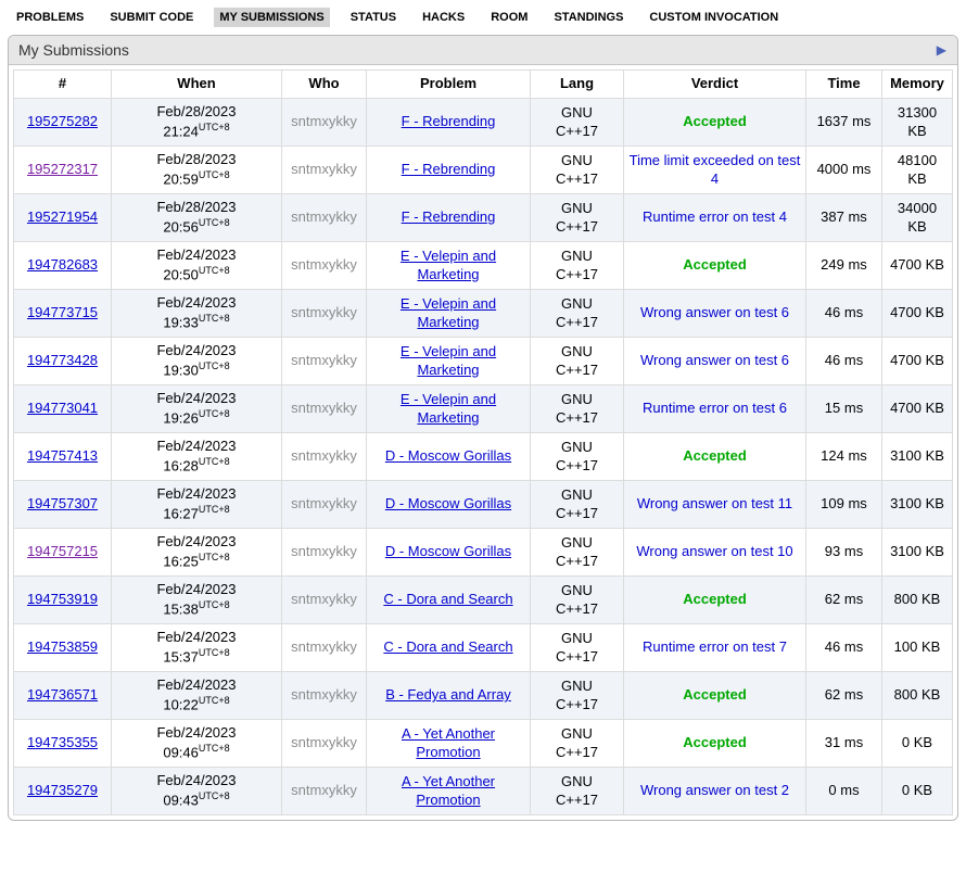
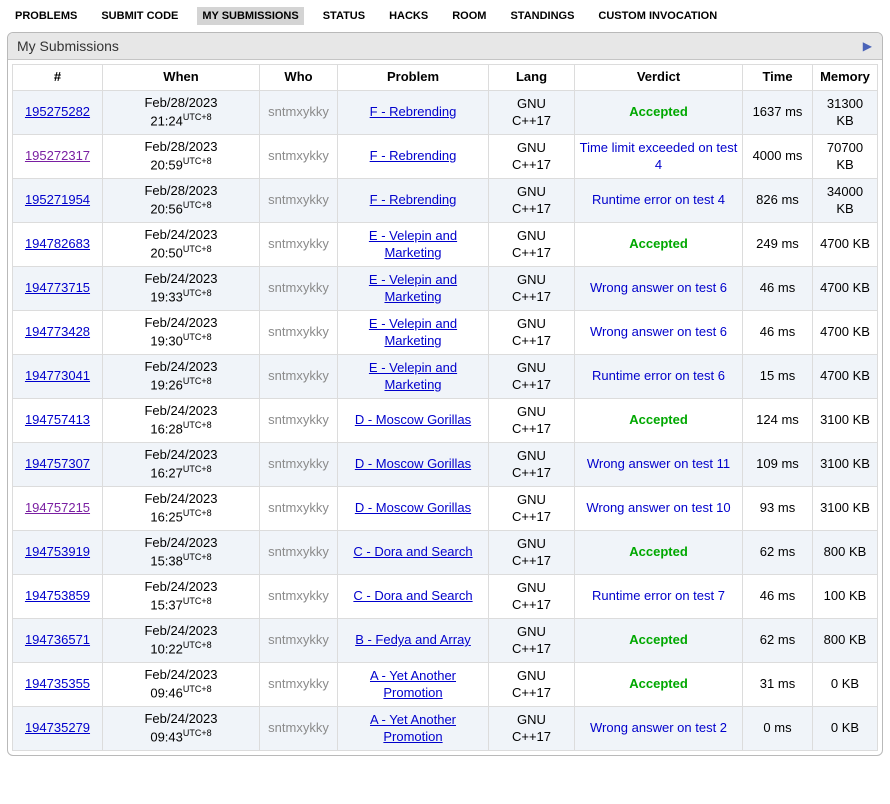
  PROBLEMS
  SUBMIT CODE
  MY SUBMISSIONS
  STATUS
  HACKS
  ROOM
  STANDINGS
  CUSTOM INVOCATION
  My Submissions
  ▶
  #	When	Who	Problem	Lang	Verdict	Time	Memory
  195275282	Feb/28/2023 21:24UTC+8	sntmxykky	F - Rebrending	GNU C++17	Accepted	1637 ms	31300 KB
- 195272317	Feb/28/2023 20:59UTC+8	sntmxykky	F - Rebrending	GNU C++17	Time limit exceeded on test 4	4000 ms	48100 KB
+ 195272317	Feb/28/2023 20:59UTC+8	sntmxykky	F - Rebrending	GNU C++17	Time limit exceeded on test 4	4000 ms	70700 KB
- 195271954	Feb/28/2023 20:56UTC+8	sntmxykky	F - Rebrending	GNU C++17	Runtime error on test 4	387 ms	34000 KB
+ 195271954	Feb/28/2023 20:56UTC+8	sntmxykky	F - Rebrending	GNU C++17	Runtime error on test 4	826 ms	34000 KB
  194782683	Feb/24/2023 20:50UTC+8	sntmxykky	E - Velepin and Marketing	GNU C++17	Accepted	249 ms	4700 KB
  194773715	Feb/24/2023 19:33UTC+8	sntmxykky	E - Velepin and Marketing	GNU C++17	Wrong answer on test 6	46 ms	4700 KB
  194773428	Feb/24/2023 19:30UTC+8	sntmxykky	E - Velepin and Marketing	GNU C++17	Wrong answer on test 6	46 ms	4700 KB
  194773041	Feb/24/2023 19:26UTC+8	sntmxykky	E - Velepin and Marketing	GNU C++17	Runtime error on test 6	15 ms	4700 KB
  194757413	Feb/24/2023 16:28UTC+8	sntmxykky	D - Moscow Gorillas	GNU C++17	Accepted	124 ms	3100 KB
  194757307	Feb/24/2023 16:27UTC+8	sntmxykky	D - Moscow Gorillas	GNU C++17	Wrong answer on test 11	109 ms	3100 KB
  194757215	Feb/24/2023 16:25UTC+8	sntmxykky	D - Moscow Gorillas	GNU C++17	Wrong answer on test 10	93 ms	3100 KB
  194753919	Feb/24/2023 15:38UTC+8	sntmxykky	C - Dora and Search	GNU C++17	Accepted	62 ms	800 KB
  194753859	Feb/24/2023 15:37UTC+8	sntmxykky	C - Dora and Search	GNU C++17	Runtime error on test 7	46 ms	100 KB
  194736571	Feb/24/2023 10:22UTC+8	sntmxykky	B - Fedya and Array	GNU C++17	Accepted	62 ms	800 KB
  194735355	Feb/24/2023 09:46UTC+8	sntmxykky	A - Yet Another Promotion	GNU C++17	Accepted	31 ms	0 KB
  194735279	Feb/24/2023 09:43UTC+8	sntmxykky	A - Yet Another Promotion	GNU C++17	Wrong answer on test 2	0 ms	0 KB
